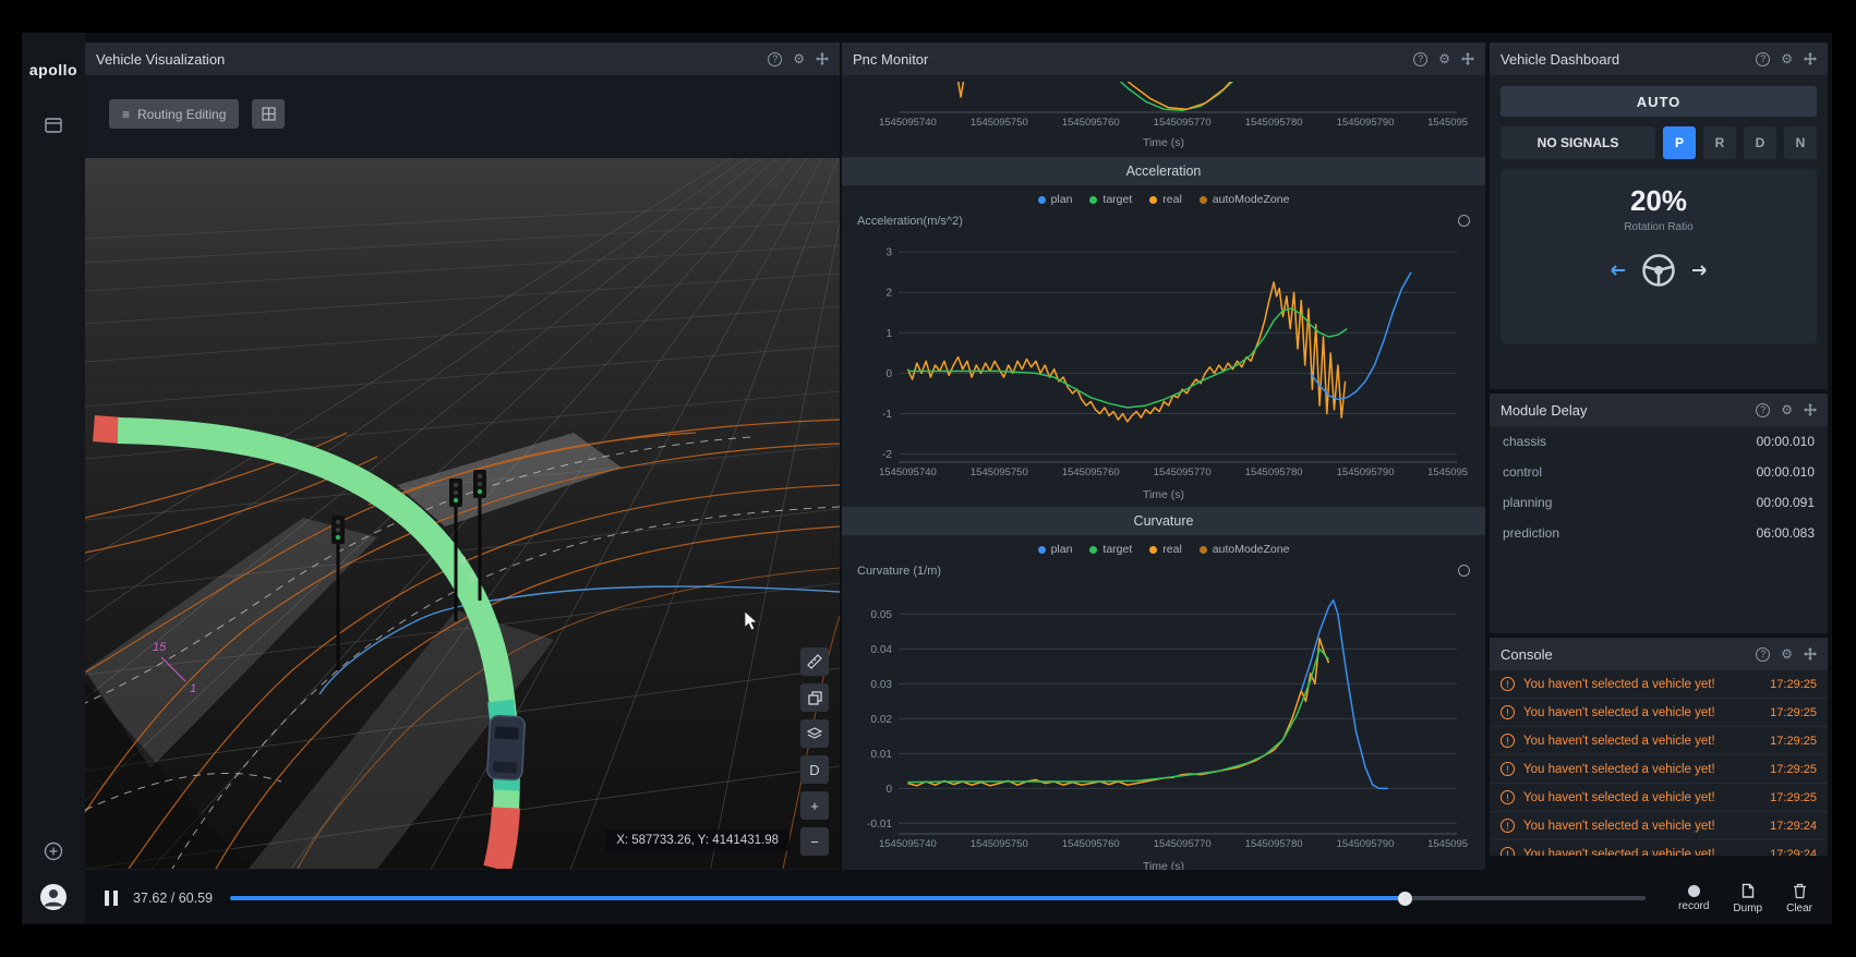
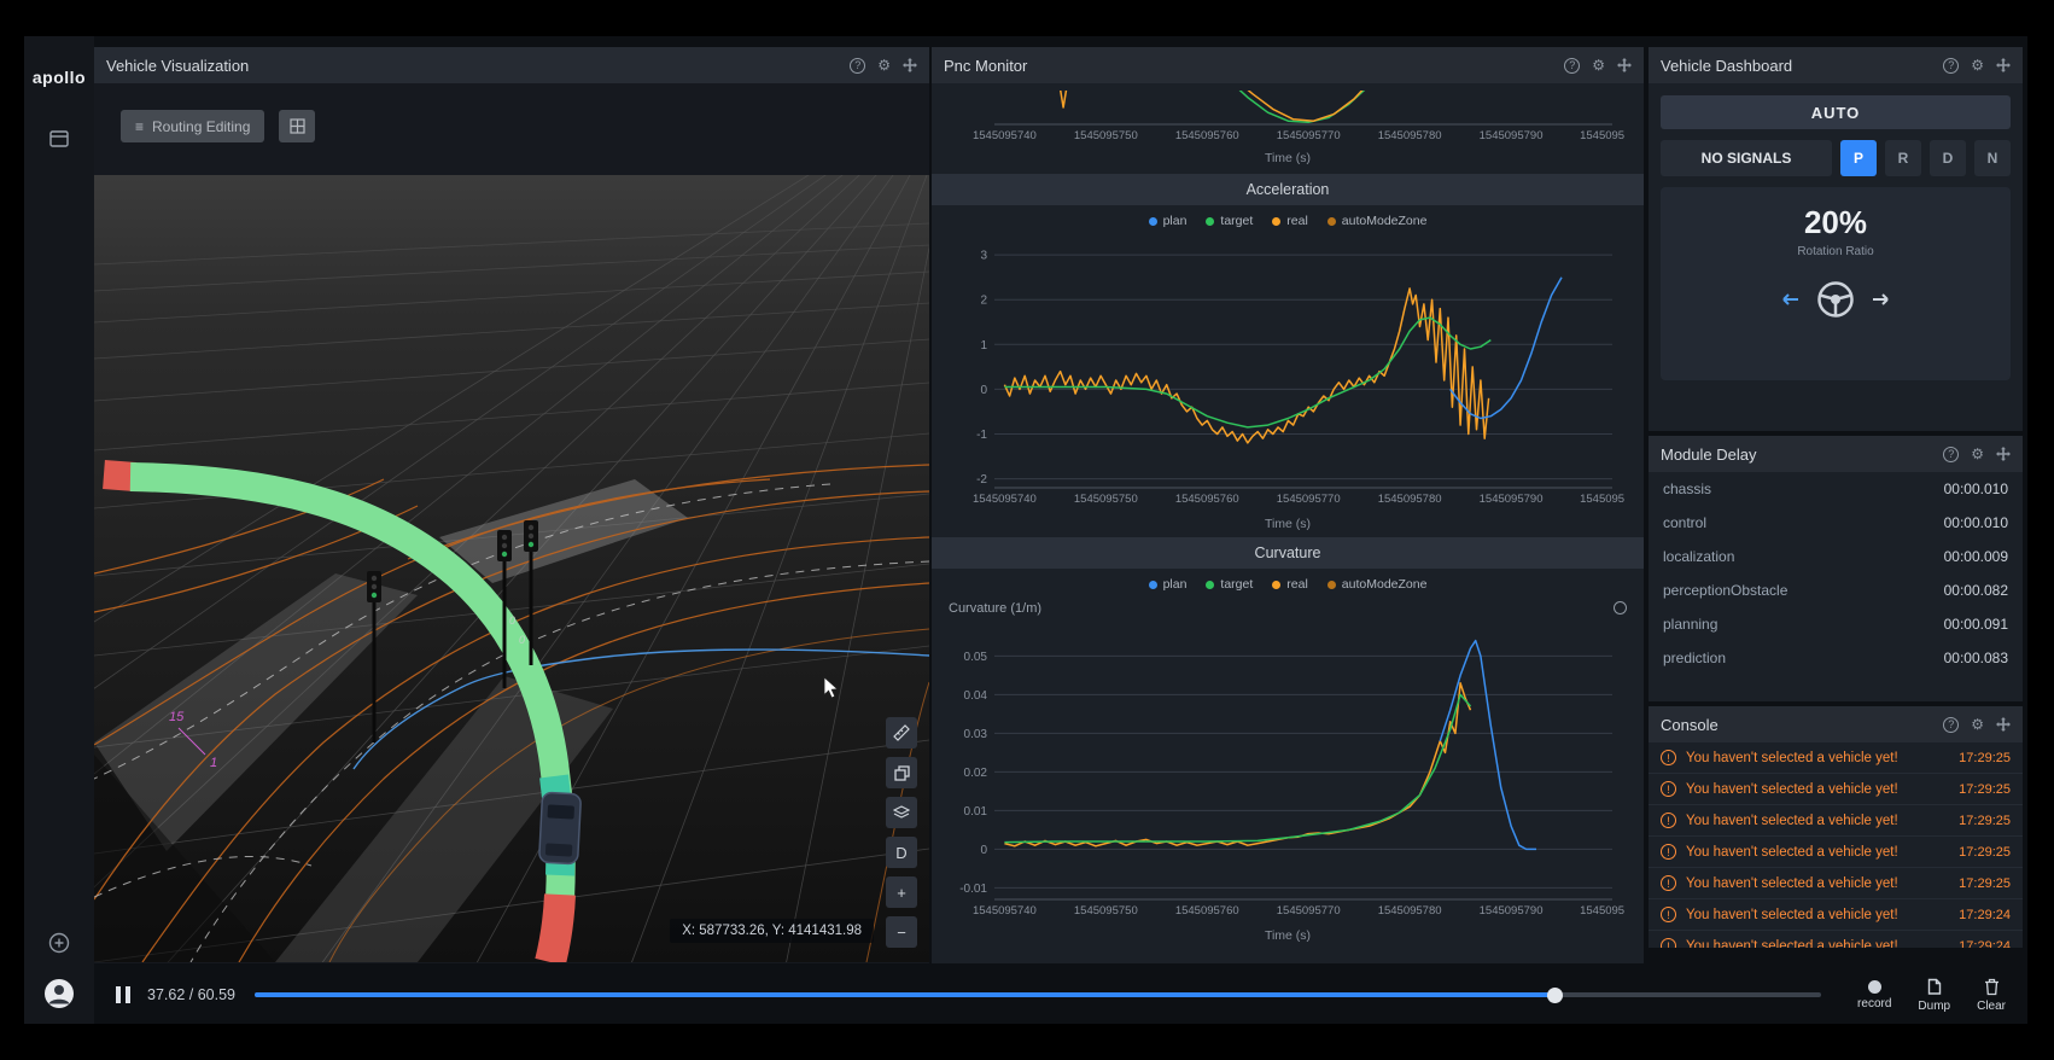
  apollo
  Vehicle Visualization
  ?
  ⚙
  ≡
  Routing Editing
  15
  1
  0
  0
  X: 587733.26, Y: 4141431.98
  D
  +
  −
  Pnc Monitor
  ?
  ⚙
  1545095740
  1545095750
  1545095760
  1545095770
  1545095780
  1545095790
  1545095
  Time (s)
  Acceleration
  plan
  target
  real
  autoModeZone
- Acceleration(m/s^2)
  3
  2
  1
  0
  -1
  -2
  1545095740
  1545095750
  1545095760
  1545095770
  1545095780
  1545095790
  1545095
  Time (s)
  Curvature
  plan
  target
  real
  autoModeZone
  Curvature (1/m)
  0.05
  0.04
  0.03
  0.02
  0.01
  0
  -0.01
  1545095740
  1545095750
  1545095760
  1545095770
  1545095780
  1545095790
  1545095
  Time (s)
  Vehicle Dashboard
  ?
  ⚙
  AUTO
  NO SIGNALS
  P
  R
  D
  N
  20%
  Rotation Ratio
  Module Delay
  ?
  ⚙
  chassis
  00:00.010
  control
  00:00.010
+ localization
+ 00:00.009
+ perceptionObstacle
+ 00:00.082
  planning
  00:00.091
  prediction
- 06:00.083
+ 00:00.083
  Console
  ?
  ⚙
  !
  You haven't selected a vehicle yet!
  17:29:25
  !
  You haven't selected a vehicle yet!
  17:29:25
  !
  You haven't selected a vehicle yet!
  17:29:25
  !
  You haven't selected a vehicle yet!
  17:29:25
  !
  You haven't selected a vehicle yet!
  17:29:25
  !
  You haven't selected a vehicle yet!
  17:29:24
  !
  You haven't selected a vehicle yet!
  17:29:24
  37.62 / 60.59
  record
  Dump
  Clear
